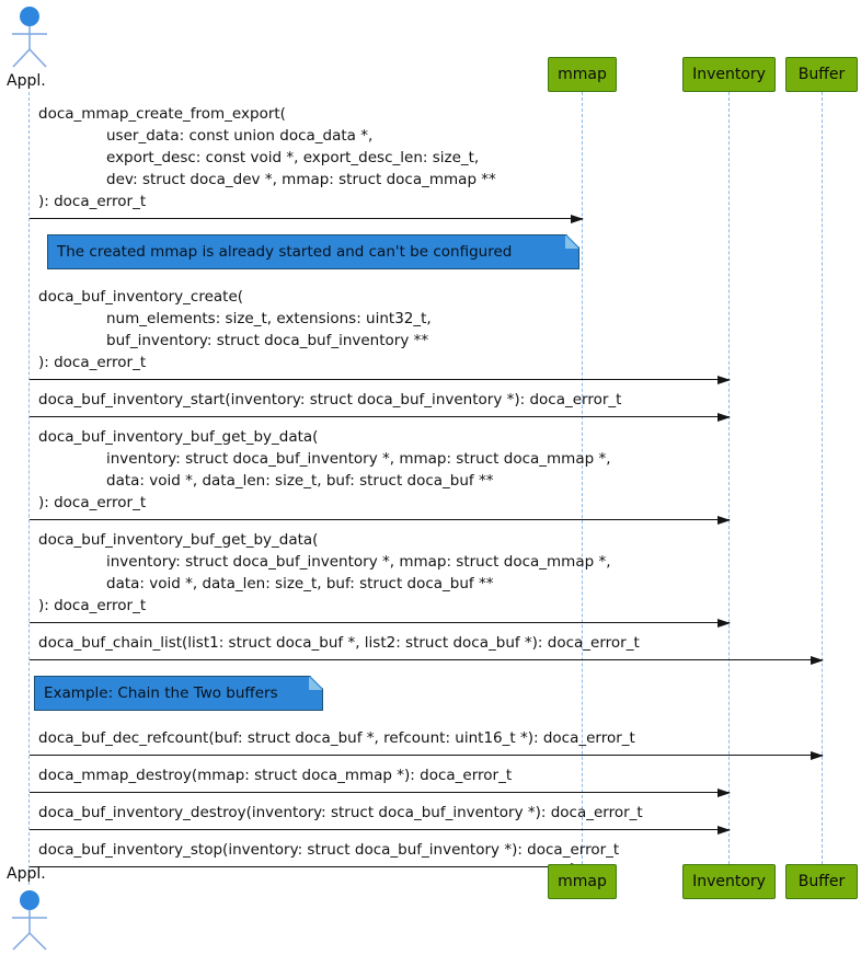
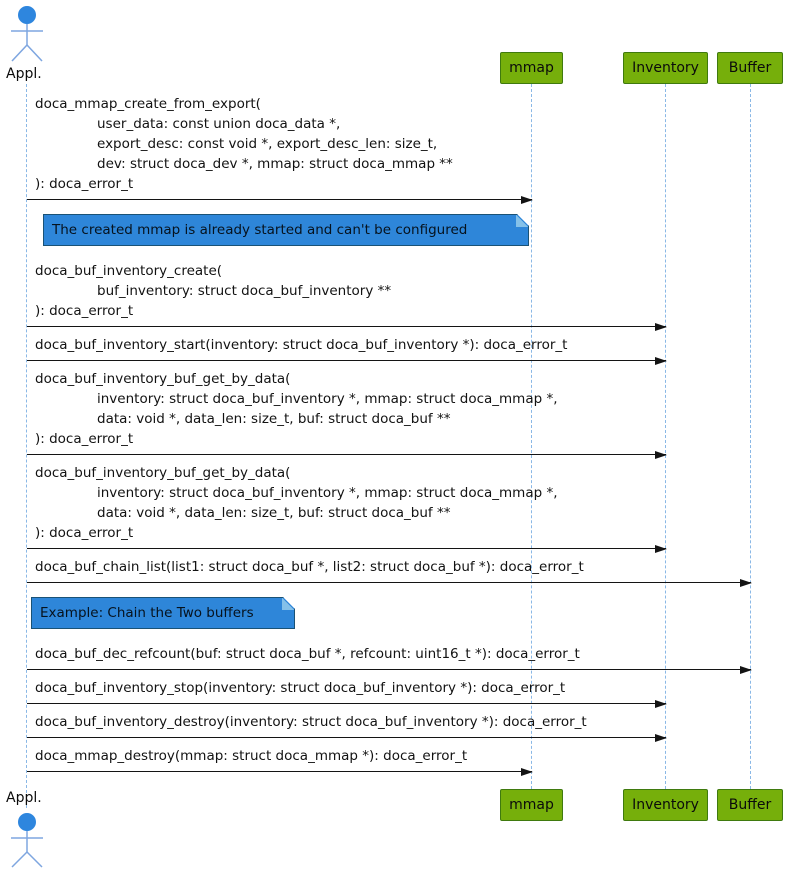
  Appl.
  mmap
  Inventory
  Buffer
  doca_mmap_create_from_export(
  user_data: const union doca_data *,
  export_desc: const void *, export_desc_len: size_t,
  dev: struct doca_dev *, mmap: struct doca_mmap **
  ): doca_error_t
  The created mmap is already started and can't be configured
  doca_buf_inventory_create(
- num_elements: size_t, extensions: uint32_t,
  buf_inventory: struct doca_buf_inventory **
  ): doca_error_t
  doca_buf_inventory_start(inventory: struct doca_buf_inventory *): doca_error_t
  doca_buf_inventory_buf_get_by_data(
  inventory: struct doca_buf_inventory *, mmap: struct doca_mmap *,
  data: void *, data_len: size_t, buf: struct doca_buf **
  ): doca_error_t
  doca_buf_inventory_buf_get_by_data(
  inventory: struct doca_buf_inventory *, mmap: struct doca_mmap *,
  data: void *, data_len: size_t, buf: struct doca_buf **
  ): doca_error_t
  doca_buf_chain_list(list1: struct doca_buf *, list2: struct doca_buf *): doca_error_t
  Example: Chain the Two buffers
  doca_buf_dec_refcount(buf: struct doca_buf *, refcount: uint16_t *): doca_error_t
- doca_mmap_destroy(mmap: struct doca_mmap *): doca_error_t
+ doca_buf_inventory_stop(inventory: struct doca_buf_inventory *): doca_error_t
  doca_buf_inventory_destroy(inventory: struct doca_buf_inventory *): doca_error_t
- doca_buf_inventory_stop(inventory: struct doca_buf_inventory *): doca_error_t
+ doca_mmap_destroy(mmap: struct doca_mmap *): doca_error_t
  mmap
  Inventory
  Buffer
  Appl.
